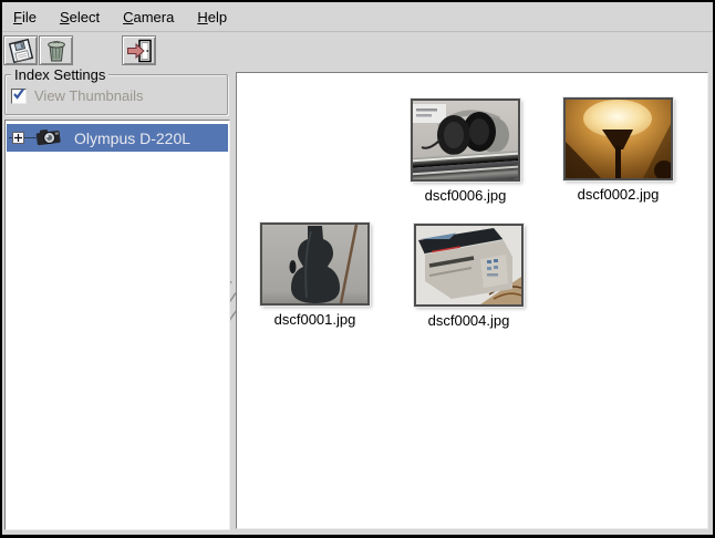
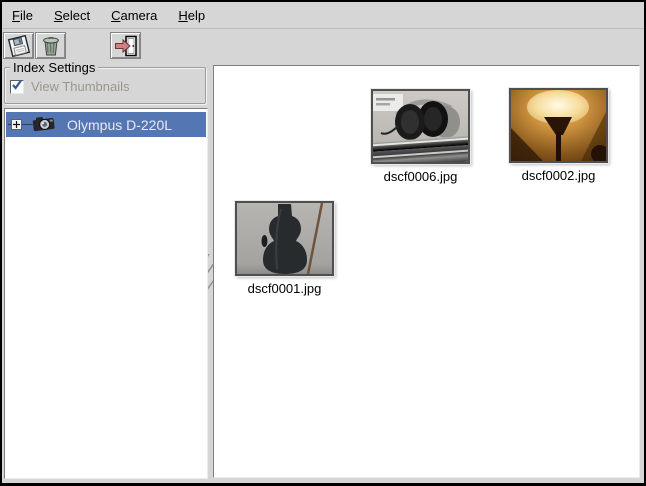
  File
  Select
  Camera
  Help
  Index Settings
  View Thumbnails
  Olympus D-220L
  dscf0006.jpg
  dscf0002.jpg
  dscf0001.jpg
- dscf0004.jpg
